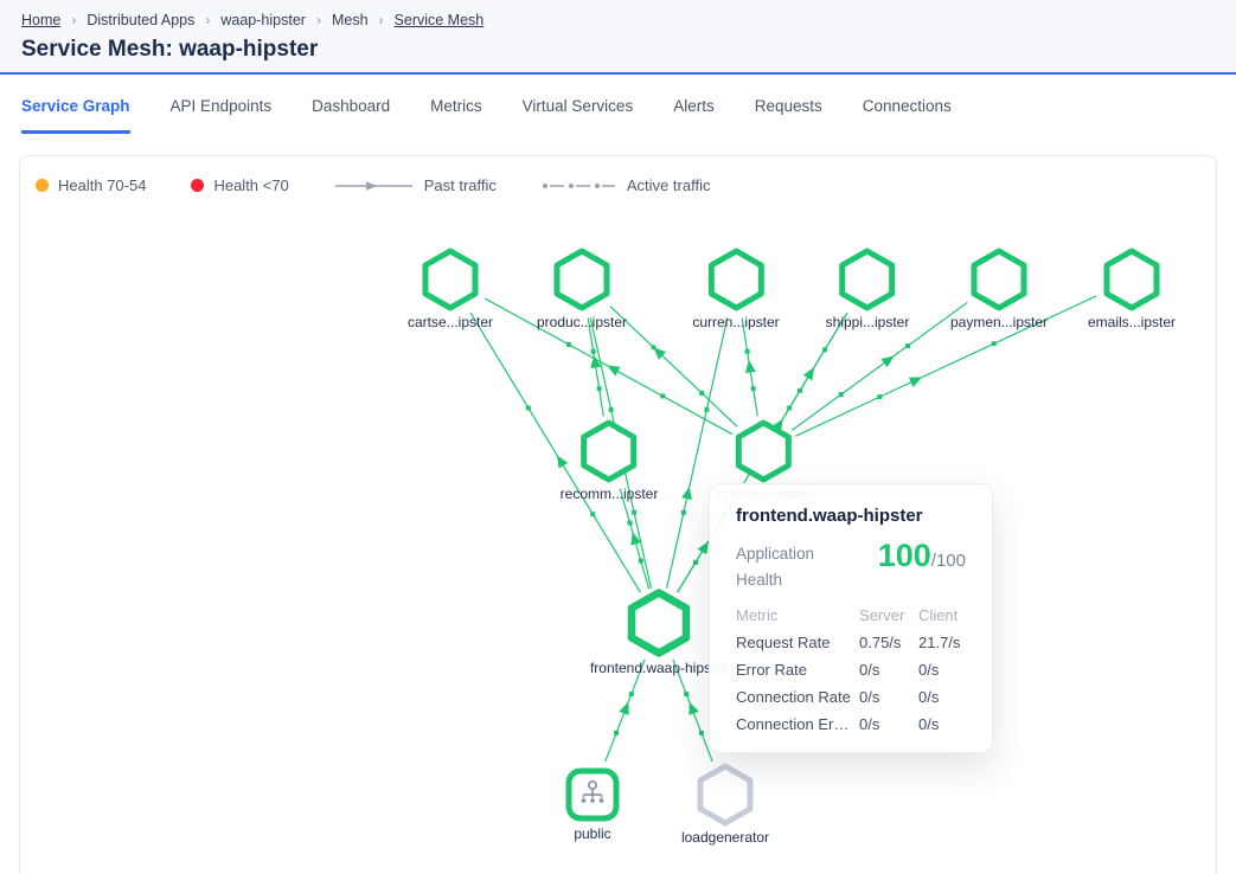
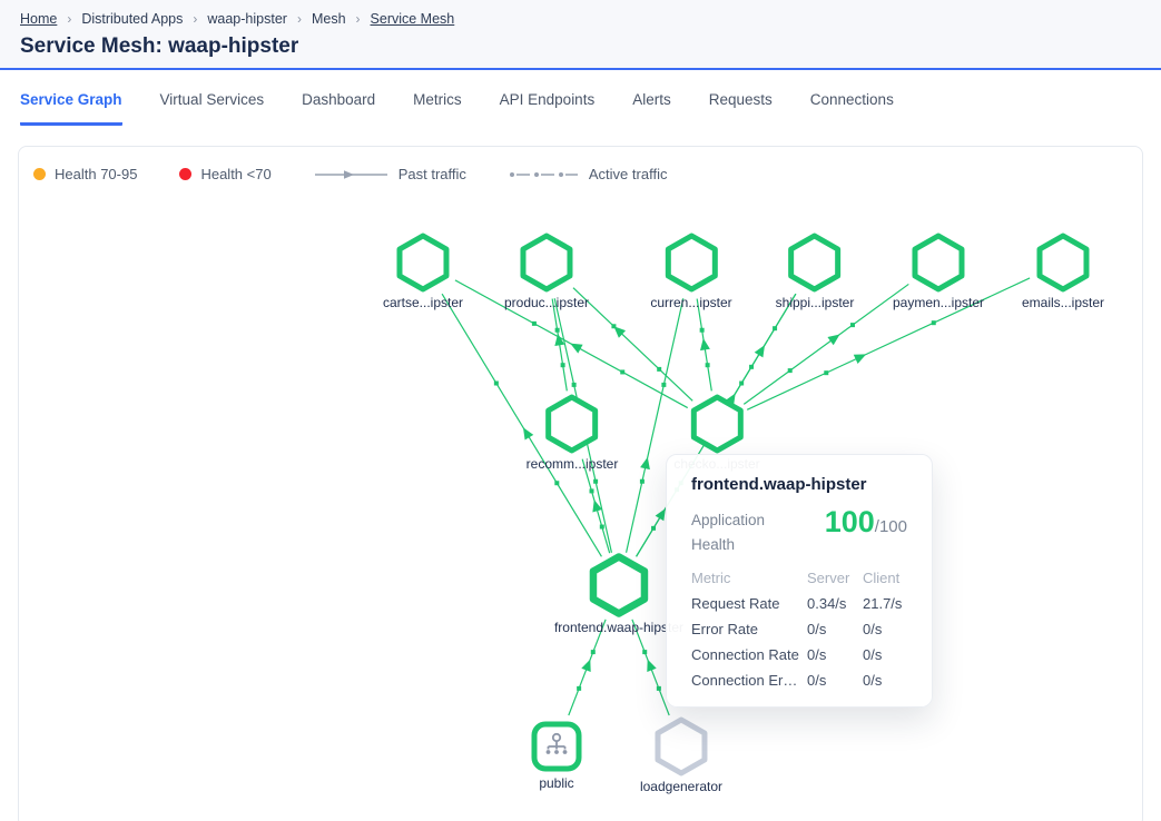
  Home
  ›
  Distributed Apps
  ›
  waap-hipster
  ›
  Mesh
  ›
  Service Mesh
  Service Mesh: waap-hipster
  Service Graph
- API Endpoints
+ Virtual Services
  Dashboard
  Metrics
- Virtual Services
+ API Endpoints
  Alerts
  Requests
  Connections
- Health 70-54
+ Health 70-95
  Health <70
  Past traffic
  Active traffic
  cartse...ipster
  produc...ipster
  curren...ipster
  shippi...ipster
  paymen...ipster
  emails...ipster
  recomm...ipster
  frontend.waap-hip
  public
  loadgenerator
  frontend.waap-hipster
  Application Health
  100/100
  Metric
  Server
  Client
  Request Rate
- 0.75/s
+ 0.34/s
  21.7/s
  Error Rate
  0/s
  0/s
  Connection Rate
  0/s
  0/s
  Connection Error .
  0/s
  0/s
